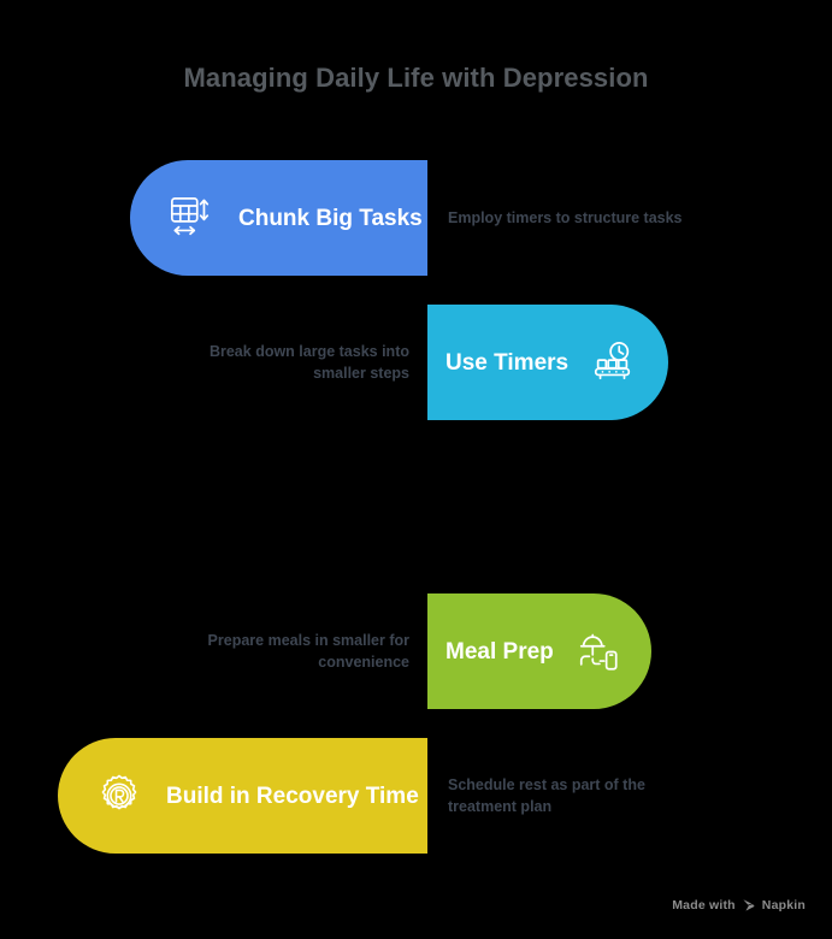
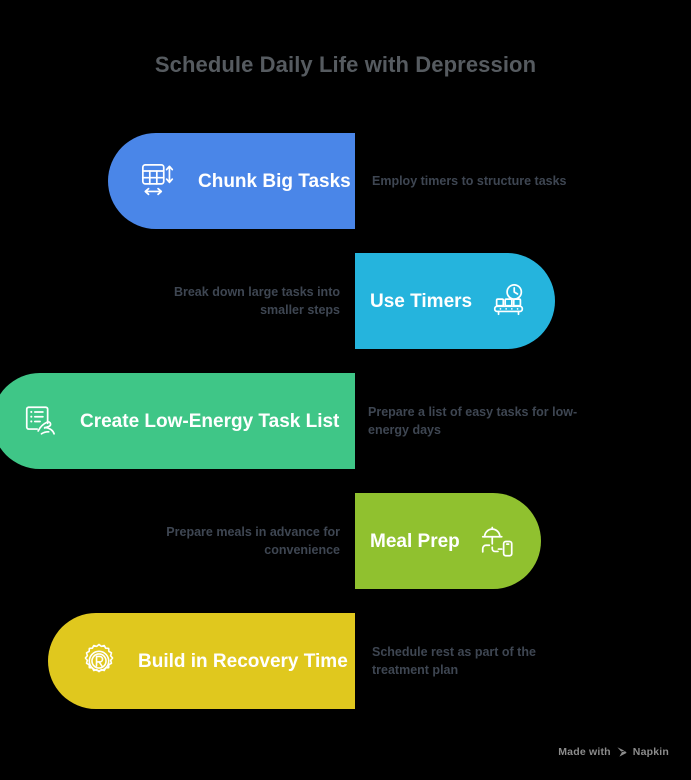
- Managing Daily Life with Depression
+ Schedule Daily Life with Depression
  Chunk Big Tasks
  Employ timers to structure tasks
  Use Timers
  Break down large tasks into smaller steps
+ Create Low-Energy Task List
+ Prepare a list of easy tasks for low-energy days
  Meal Prep
- Prepare meals in smaller for convenience
+ Prepare meals in advance for convenience
  Build in Recovery Time
  Schedule rest as part of the treatment plan
  Made with
  Napkin
